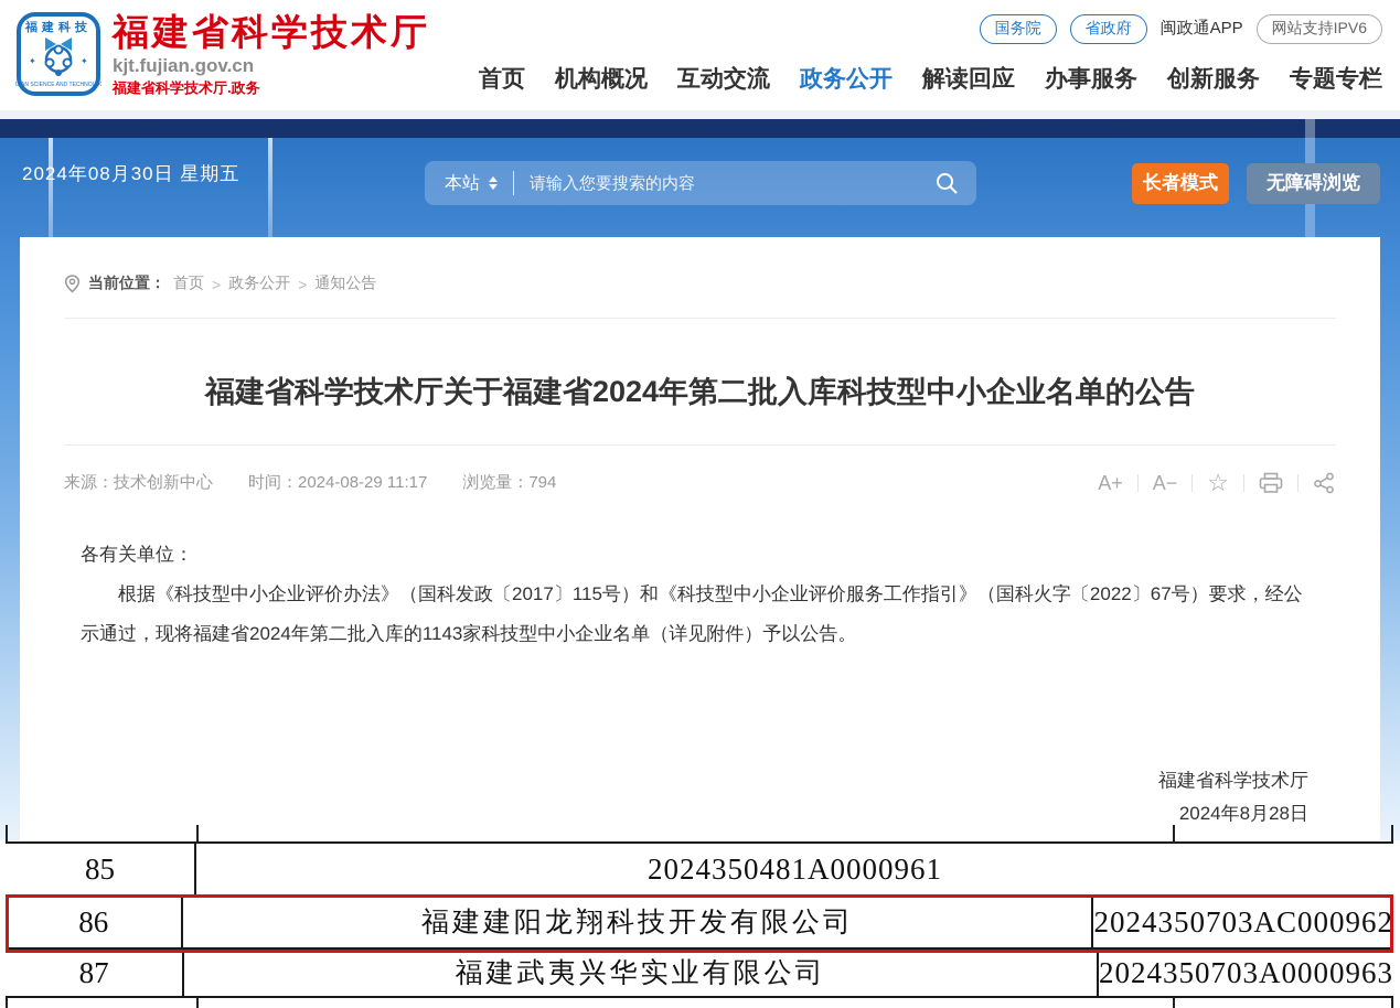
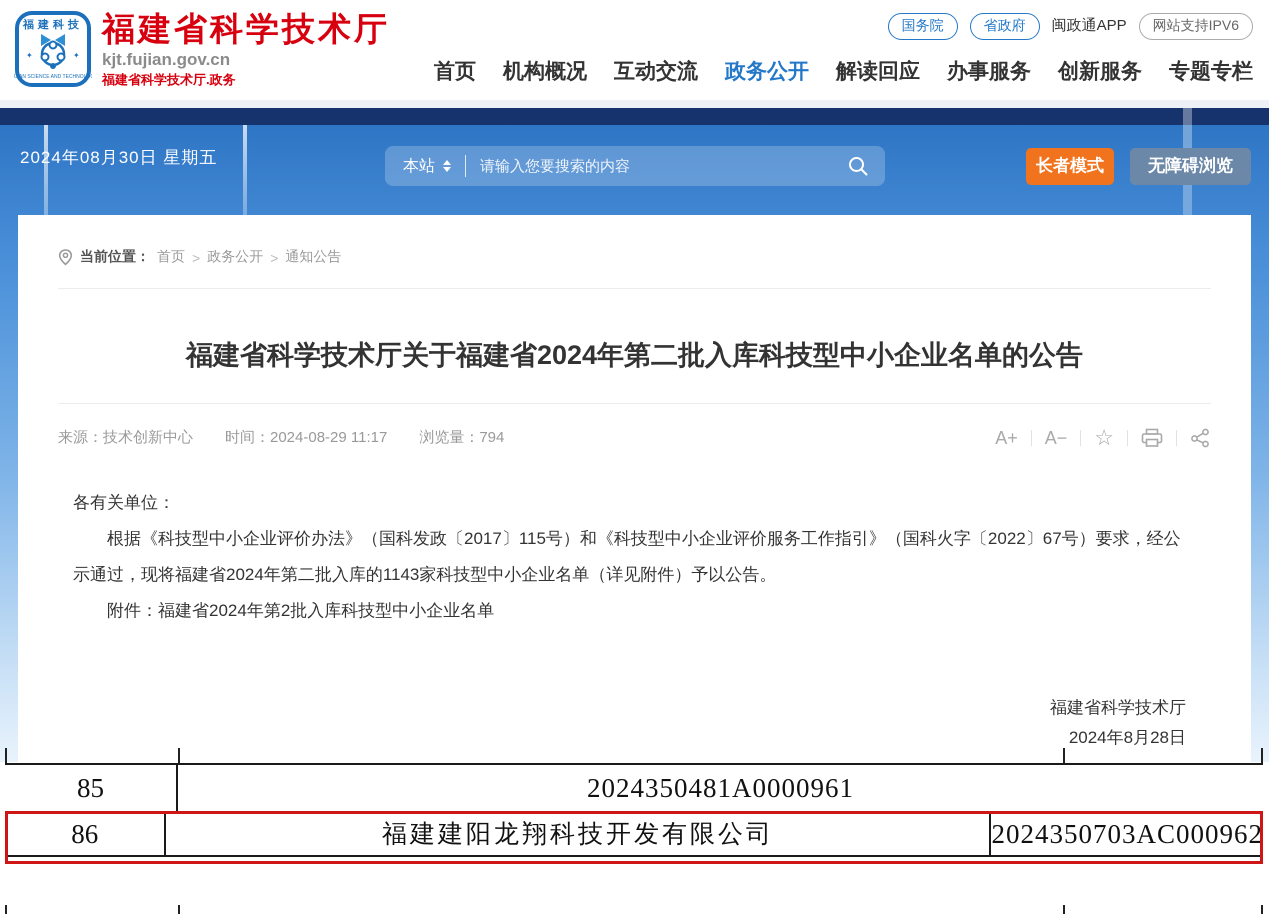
  福建科技
  ✦
  ✦
  福建省科学技术厅
  kjt.fujian.gov.cn
  福建省科学技术厅.政务
  国务院
  省政府
  闽政通APP
  网站支持IPV6
  首页
  机构概况
  互动交流
  政务公开
  解读回应
  办事服务
  创新服务
  专题专栏
  2024年08月30日 星期五
  本站
  请输入您要搜索的内容
  长者模式
  无障碍浏览
  当前位置：
  首页
  >
  政务公开
  >
  通知公告
  福建省科学技术厅关于福建省2024年第二批入库科技型中小企业名单的公告
  来源：技术创新中心
  时间：2024-08-29 11:17
  浏览量：794
  A+
  A−
  ☆
  各有关单位：
  根据《科技型中小企业评价办法》（国科发政〔2017〕115号）和《科技型中小企业评价服务工作指引》（国科火字〔2022〕67号）要求，经公示通过，现将福建省2024年第二批入库的1143家科技型中小企业名单（详见附件）予以公告。
+ 附件：福建省2024年第2批入库科技型中小企业名单
  福建省科学技术厅
  2024年8月28日
  85
  2024350481A0000961
  86
  福建建阳龙翔科技开发有限公司
  2024350703AC000962
- 87
- 福建武夷兴华实业有限公司
- 2024350703A0000963
